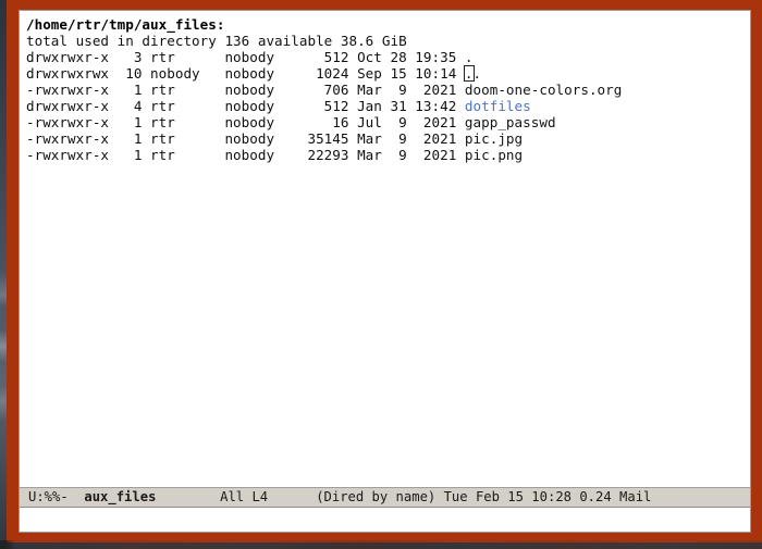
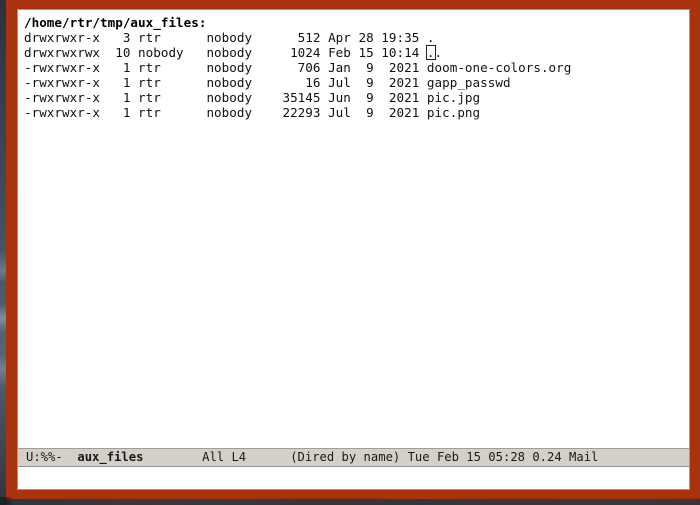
  /home/rtr/tmp/aux_files:
- total used in directory 136 available 38.6 GiB
- drwxrwxr-x 3 rtr nobody 512 Oct 28 19:35 .
+ drwxrwxr-x 3 rtr nobody 512 Apr 28 19:35 .
- drwxrwxrwx 10 nobody nobody 1024 Sep 15 10:14 ..
+ drwxrwxrwx 10 nobody nobody 1024 Feb 15 10:14 ..
- -rwxrwxr-x 1 rtr nobody 706 Mar 9 2021 doom-one-colors.org
+ -rwxrwxr-x 1 rtr nobody 706 Jan 9 2021 doom-one-colors.org
- drwxrwxr-x 4 rtr nobody 512 Jan 31 13:42 dotfiles
  -rwxrwxr-x 1 rtr nobody 16 Jul 9 2021 gapp_passwd
- -rwxrwxr-x 1 rtr nobody 35145 Mar 9 2021 pic.jpg
+ -rwxrwxr-x 1 rtr nobody 35145 Jun 9 2021 pic.jpg
- -rwxrwxr-x 1 rtr nobody 22293 Mar 9 2021 pic.png
+ -rwxrwxr-x 1 rtr nobody 22293 Jul 9 2021 pic.png
- U:%%- aux_files All L4 (Dired by name) Tue Feb 15 10:28 0.24 Mail
+ U:%%- aux_files All L4 (Dired by name) Tue Feb 15 05:28 0.24 Mail
